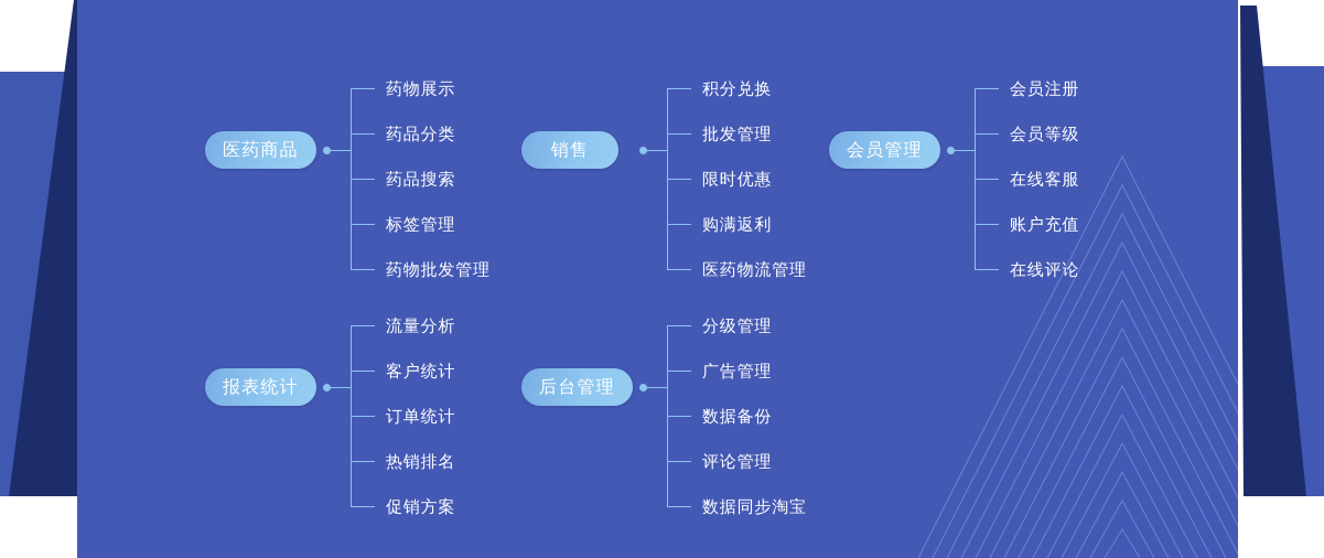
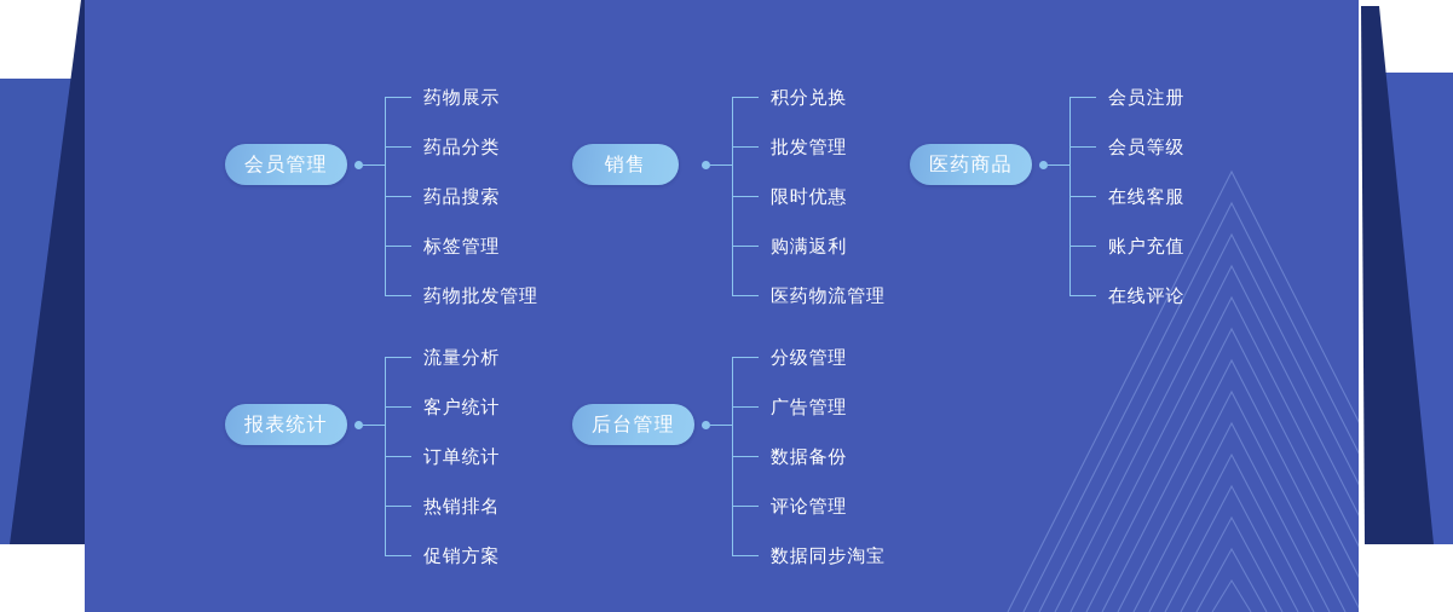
- 医药商品
+ 会员管理
  药物展示
  药品分类
  药品搜索
  标签管理
  药物批发管理
  销售
  积分兑换
  批发管理
  限时优惠
  购满返利
  医药物流管理
- 会员管理
+ 医药商品
  会员注册
  会员等级
  在线客服
  账户充值
  在线评论
  报表统计
  流量分析
  客户统计
  订单统计
  热销排名
  促销方案
  后台管理
  分级管理
  广告管理
  数据备份
  评论管理
  数据同步淘宝
